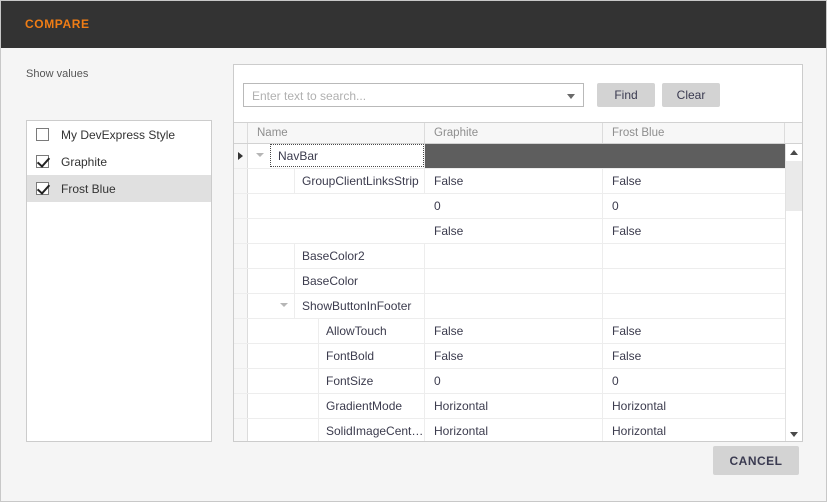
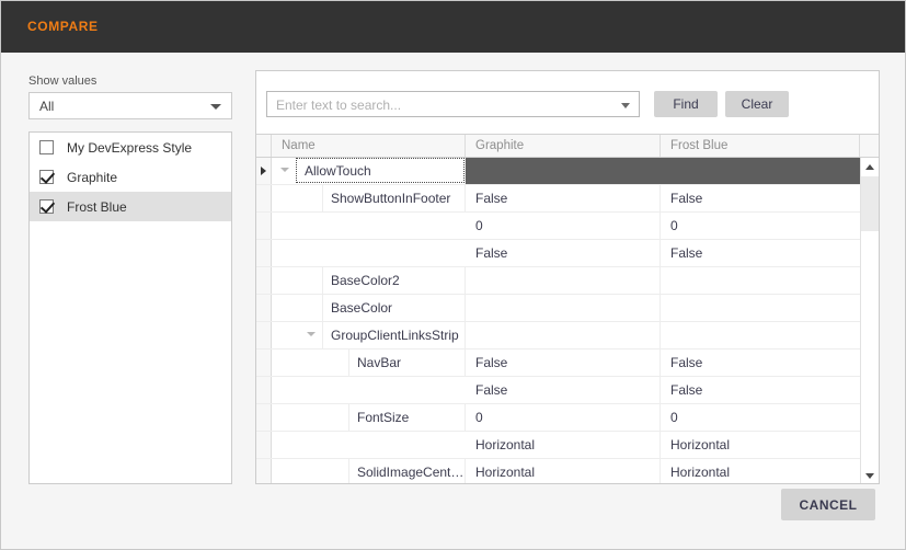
  COMPARE
  Show values
+ All
  My DevExpress Style
  Graphite
  Frost Blue
  Enter text to search...
  Find
  Clear
  Name
  Graphite
  Frost Blue
- NavBar
+ AllowTouch
- GroupClientLinksStrip
+ ShowButtonInFooter
  False
  False
  0
  0
  False
  False
  BaseColor2
  BaseColor
- ShowButtonInFooter
+ GroupClientLinksStrip
- AllowTouch
+ NavBar
  False
  False
- FontBold
  False
  False
  FontSize
  0
  0
- GradientMode
  Horizontal
  Horizontal
  SolidImageCenter
  Horizontal
  Horizontal
  CANCEL
